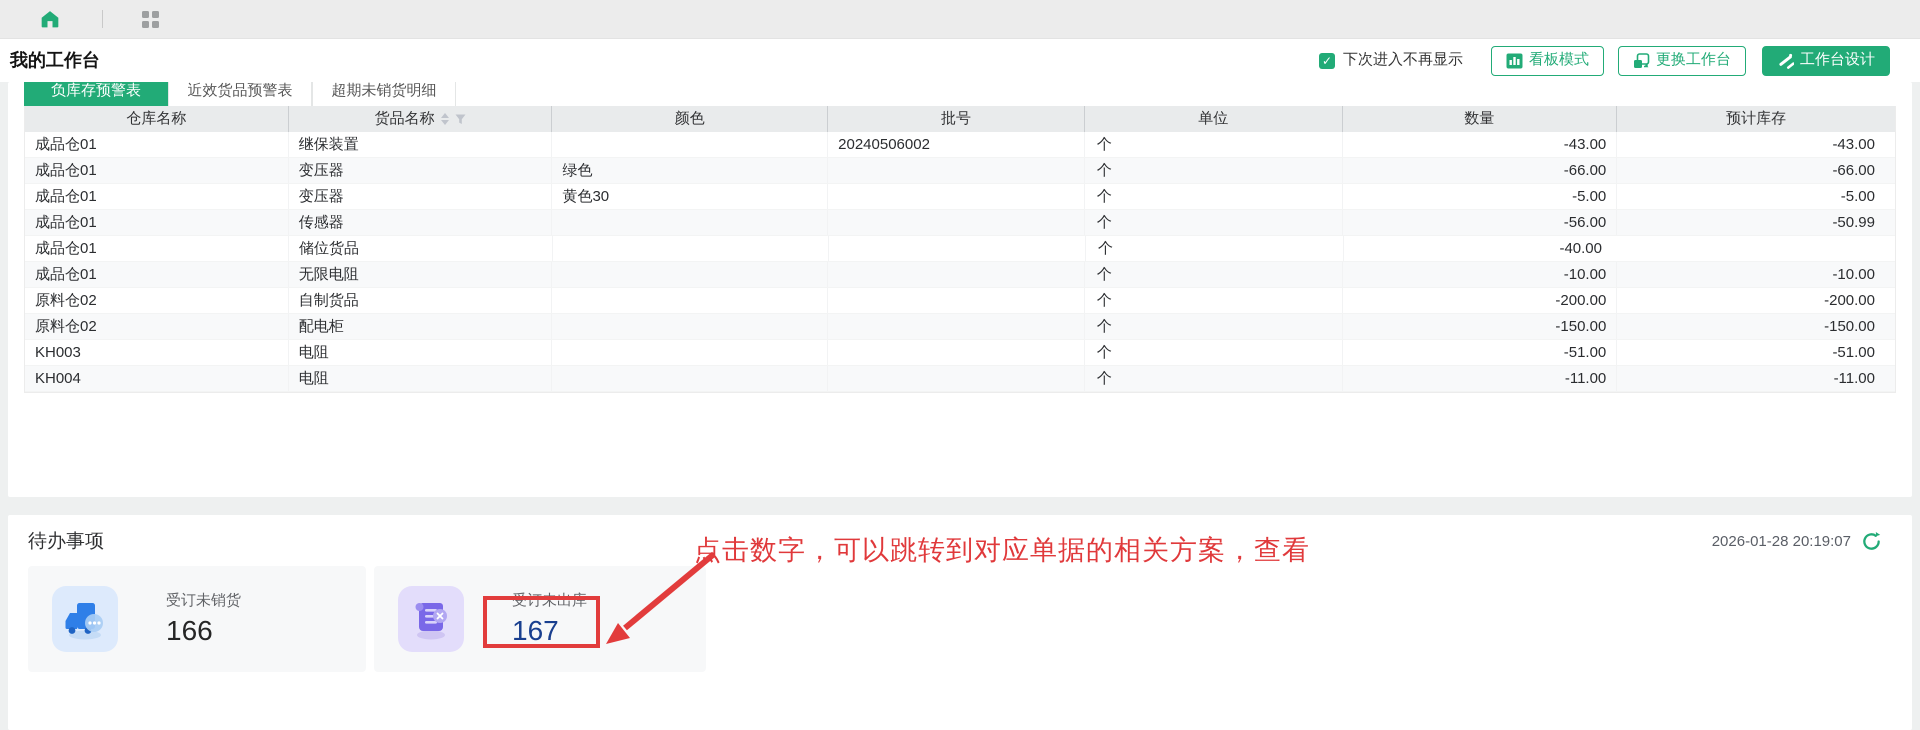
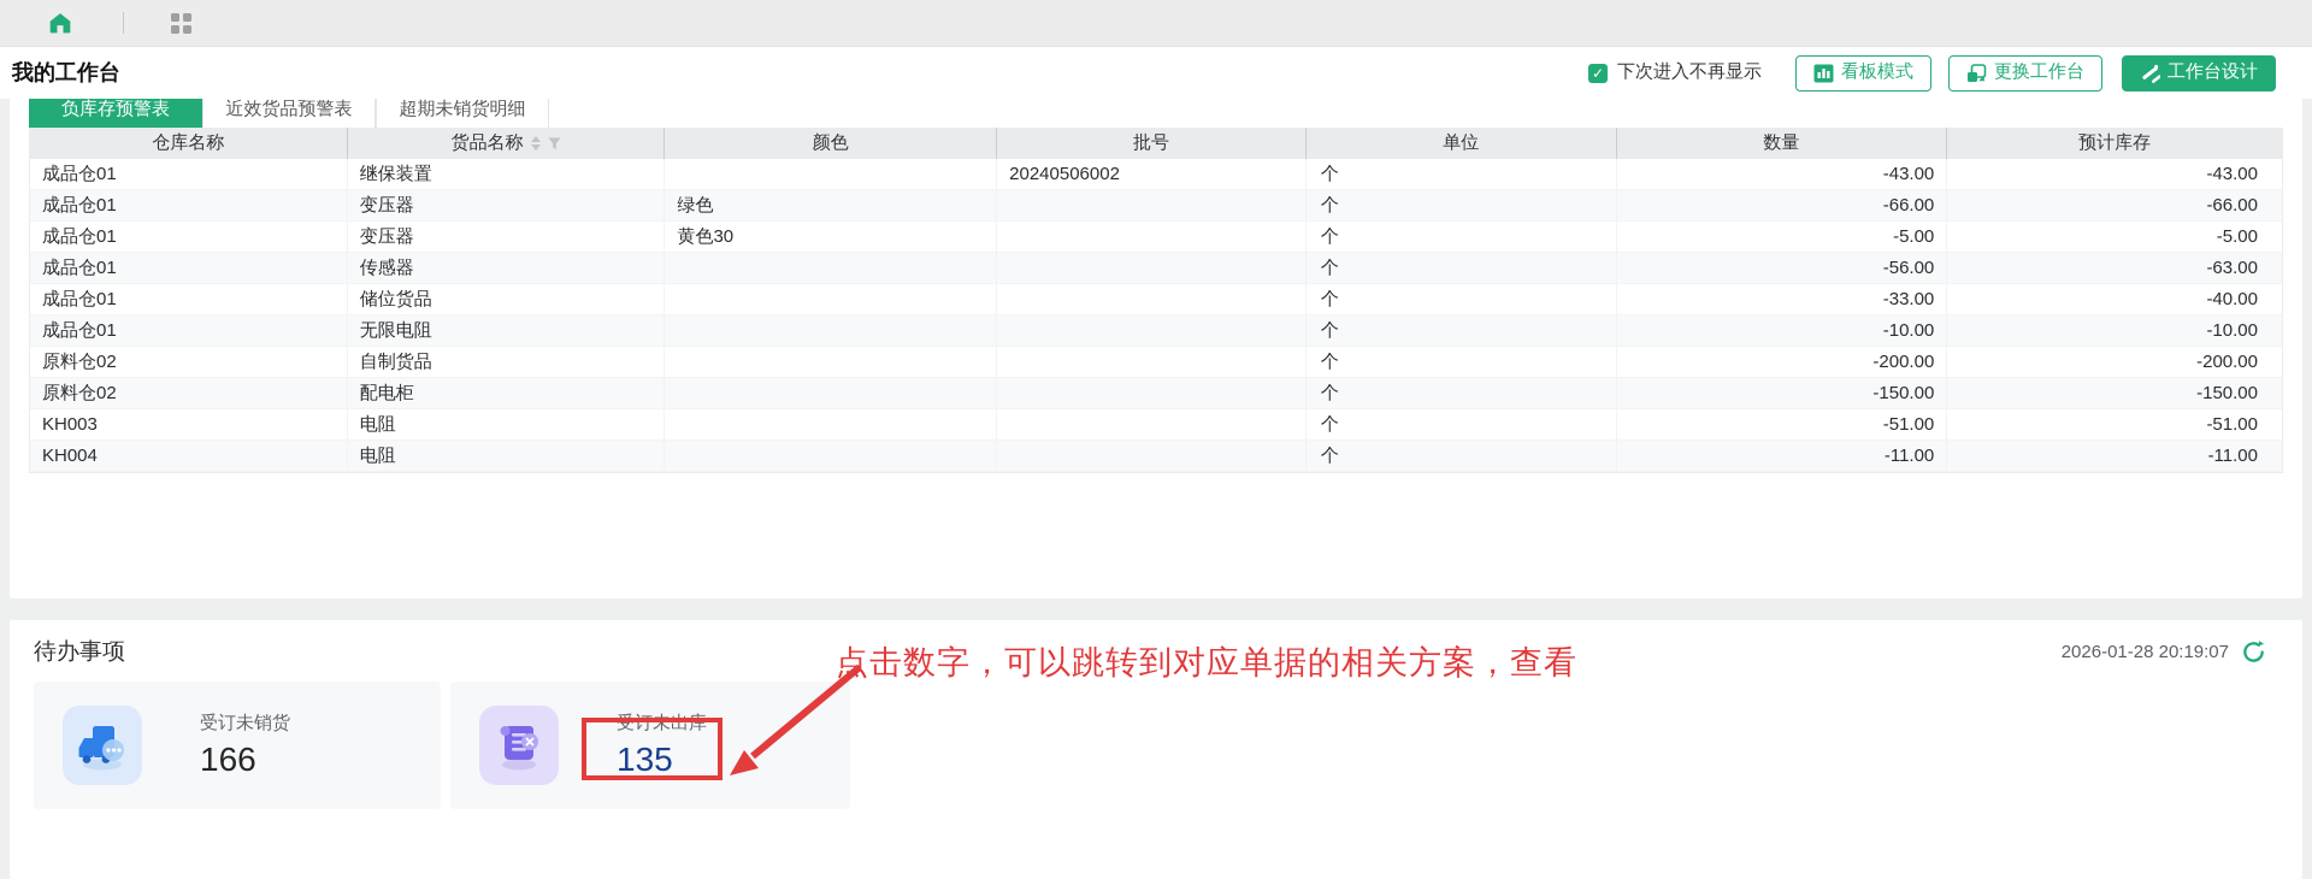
  我的工作台
  ✓
  下次进入不再显示
  看板模式
  更换工作台
  工作台设计
  负库存预警表
  近效货品预警表
  超期未销货明细
  仓库名称
  货品名称
  颜色
  批号
  单位
  数量
  预计库存
  成品仓01
  继保装置
  20240506002
  个
  -43.00
  -43.00
  成品仓01
  变压器
  绿色
  个
  -66.00
  -66.00
  成品仓01
  变压器
  黄色30
  个
  -5.00
  -5.00
  成品仓01
  传感器
  个
  -56.00
- -50.99
+ -63.00
  成品仓01
  储位货品
  个
+ -33.00
  -40.00
  成品仓01
  无限电阻
  个
  -10.00
  -10.00
  原料仓02
  自制货品
  个
  -200.00
  -200.00
  原料仓02
  配电柜
  个
  -150.00
  -150.00
  KH003
  电阻
  个
  -51.00
  -51.00
  KH004
  电阻
  个
  -11.00
  -11.00
  待办事项
  2026-01-28 20:19:07
  受订未销货
  166
  受订未出库
- 167
+ 135
  点击数字，可以跳转到对应单据的相关方案，查看
